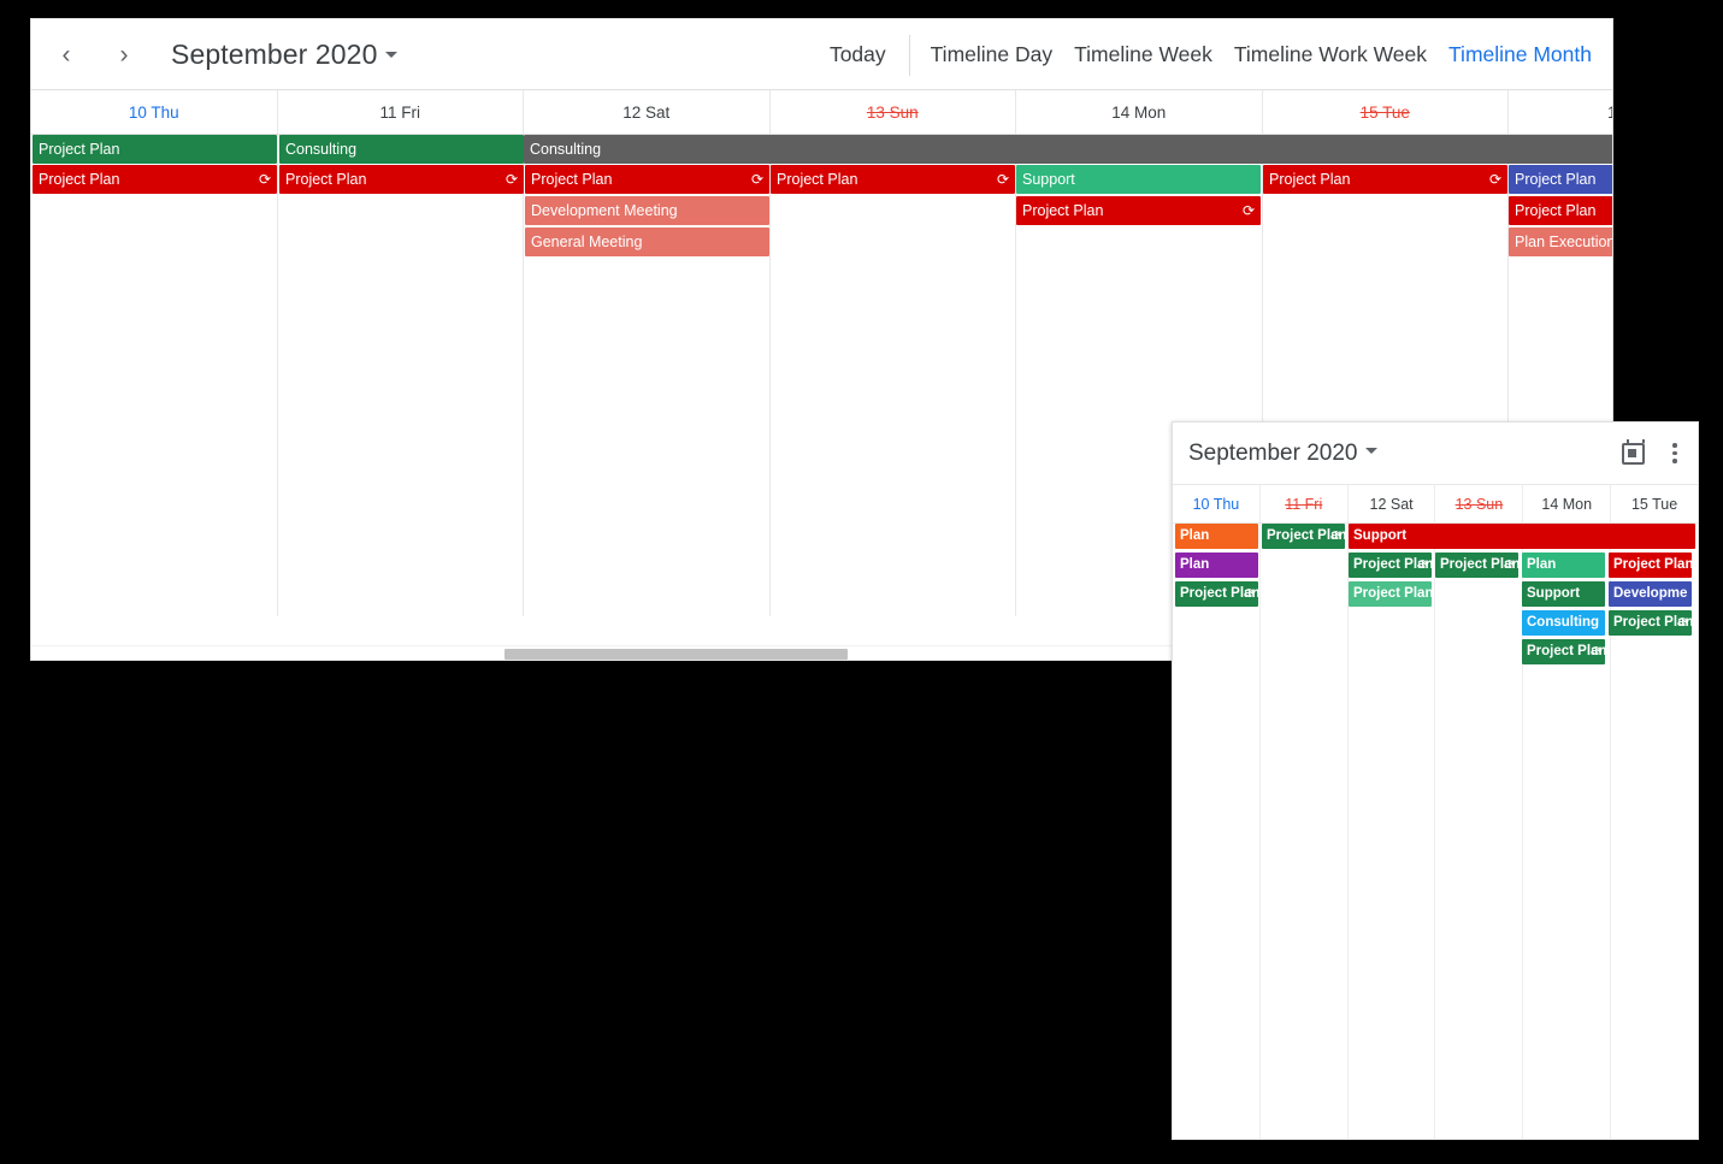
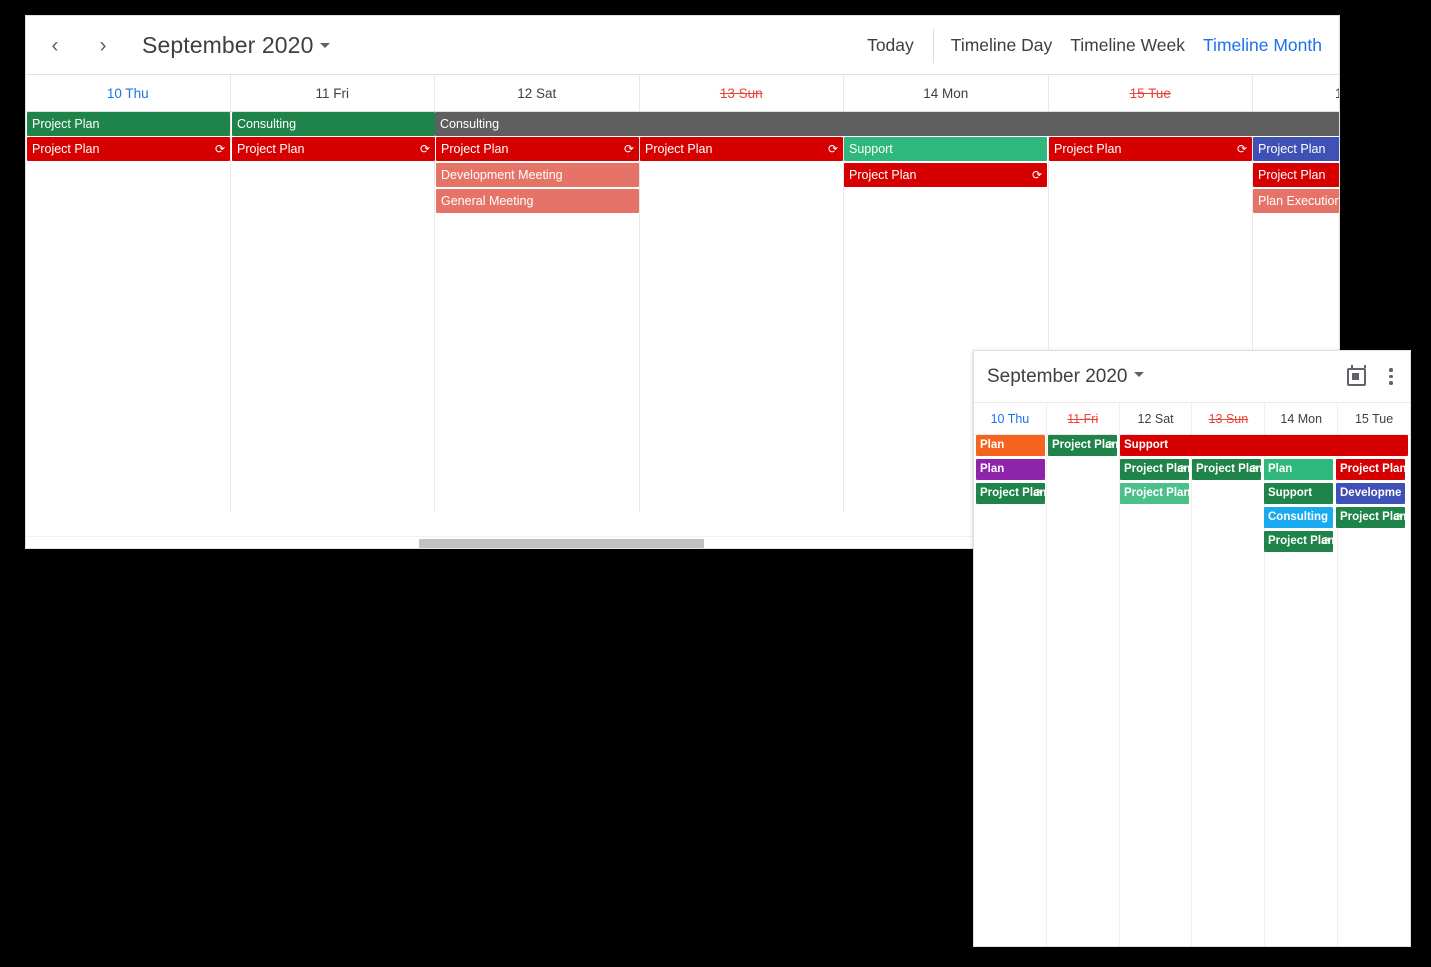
  ‹
  ›
  September 2020
  Today
  Timeline Day
  Timeline Week
- Timeline Work Week
  Timeline Month
  10 Thu
  11 Fri
  12 Sat
  13 Sun
  14 Mon
  15 Tue
  Project Plan
  Consulting
  Consulting
  Project Plan
  ⟳
  Project Plan
  ⟳
  Project Plan
  ⟳
  Project Plan
  ⟳
  Support
  Project Plan
  ⟳
  Project Plan
  Development Meeting
  Project Plan
  ⟳
  Project Plan
  General Meeting
  Plan Execution
  September 2020
  10 Thu
  11 Fri
  12 Sat
  13 Sun
  14 Mon
  15 Tue
  Plan
  Project Plan
  ⟳
  Support
  Plan
  Project Plan
  ⟳
  Project Plan
  ⟳
  Plan
  Project Plan
  Project Plan
  ⟳
  Project Plan
  Support
  Developme
  Consulting
  Project Plan
  ⟳
  Project Plan
  ⟳
